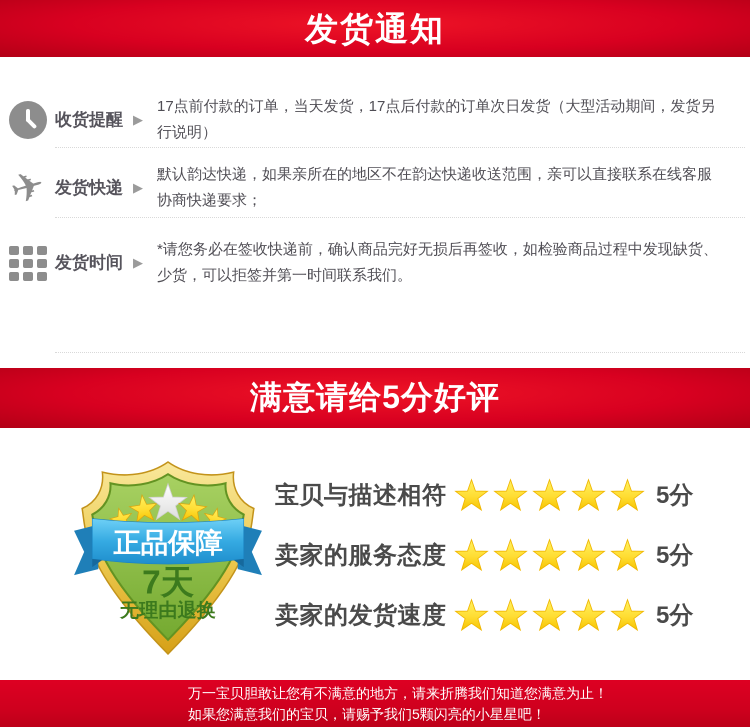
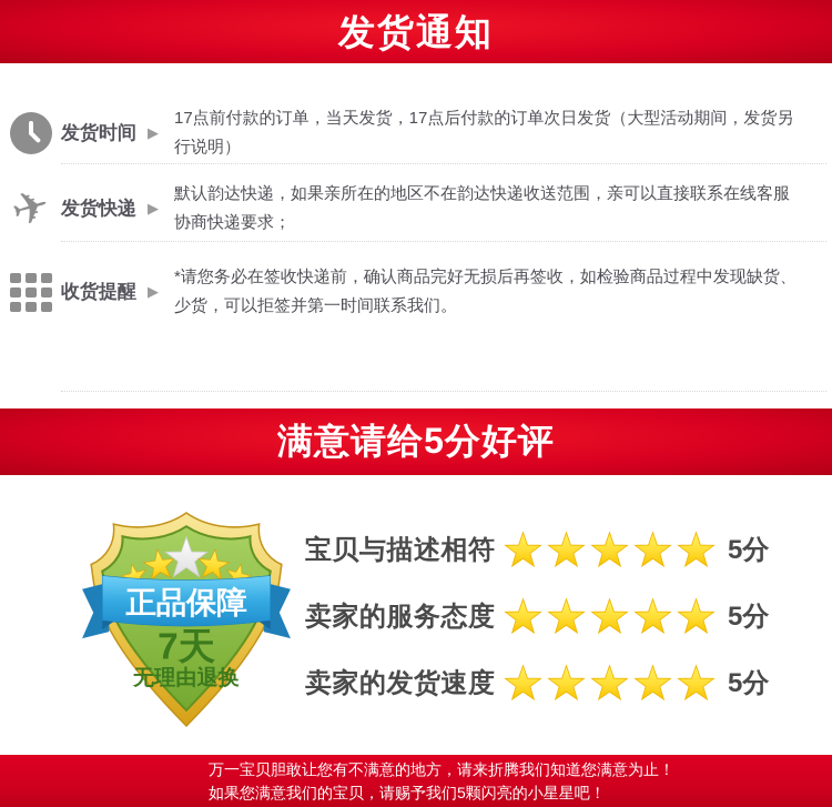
  发货通知
- 收货提醒
+ 发货时间
  ▶
  17点前付款的订单，当天发货，17点后付款的订单次日发货（大型活动期间，发货另行说明）
  发货快递
  ▶
  默认韵达快递，如果亲所在的地区不在韵达快递收送范围，亲可以直接联系在线客服协商快递要求；
- 发货时间
+ 收货提醒
  ▶
  *请您务必在签收快递前，确认商品完好无损后再签收，如检验商品过程中发现缺货、少货，可以拒签并第一时间联系我们。
  满意请给5分好评
  正品保障
  7天
  无理由退换
  宝贝与描述相符
  5分
  卖家的服务态度
  5分
  卖家的发货速度
  5分
  万一宝贝胆敢让您有不满意的地方，请来折腾我们知道您满意为止！
  如果您满意我们的宝贝，请赐予我们5颗闪亮的小星星吧！
